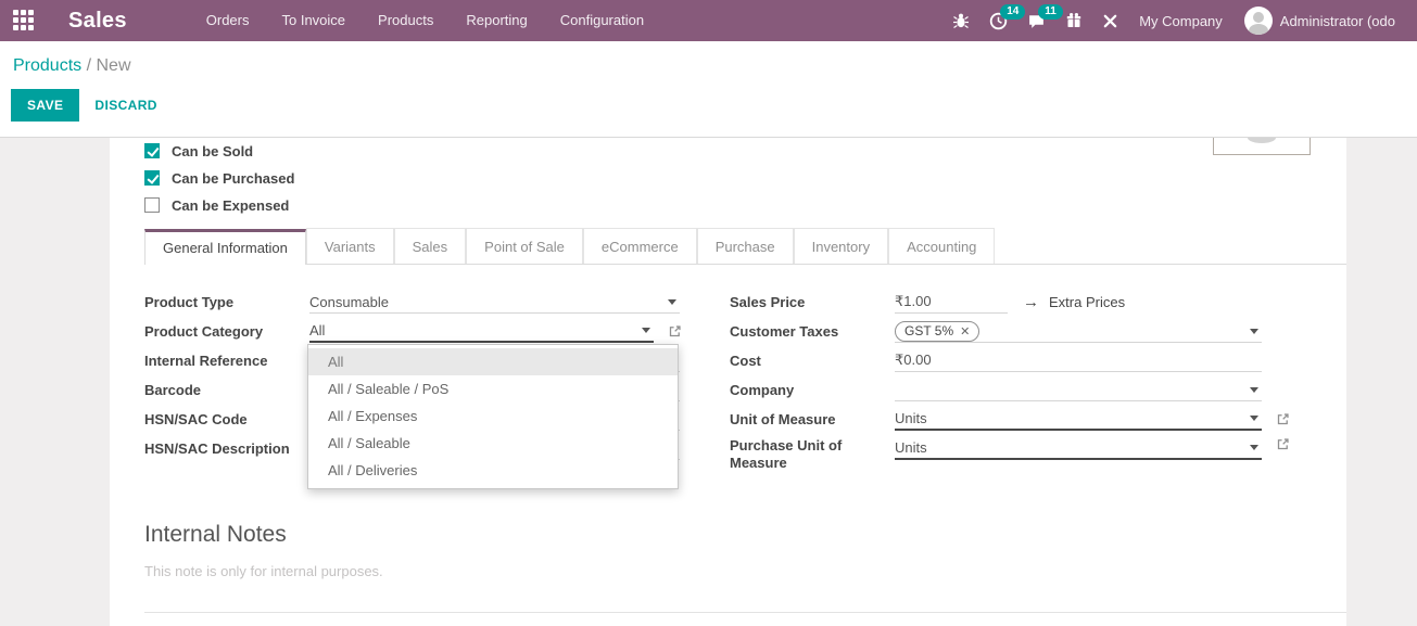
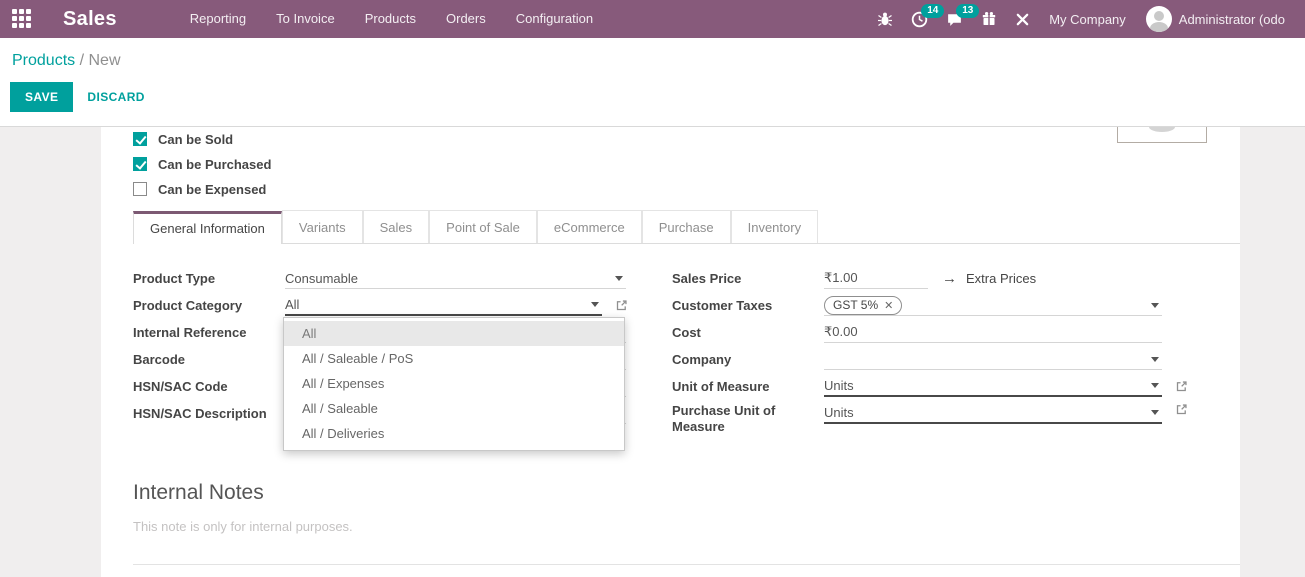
  Sales
- Orders
+ Reporting
  To Invoice
  Products
- Reporting
+ Orders
  Configuration
  14
- 11
+ 13
  My Company
  Administrator (odo
  Products / New
  SAVE
  DISCARD
  Can be Sold
  Can be Purchased
  Can be Expensed
  General Information
  Variants
  Sales
  Point of Sale
  eCommerce
  Purchase
  Inventory
- Accounting
  Product Type
  Consumable
  Product Category
  All
  Internal Reference
  Barcode
  HSN/SAC Code
  HSN/SAC Description
  Sales Price
  ₹1.00
  →
  Extra Prices
  Customer Taxes
  GST 5%
  ✕
  Cost
  ₹0.00
  Company
  Unit of Measure
  Units
  Purchase Unit of Measure
  Units
  All
  All / Saleable / PoS
  All / Expenses
  All / Saleable
  All / Deliveries
  Internal Notes
  This note is only for internal purposes.
